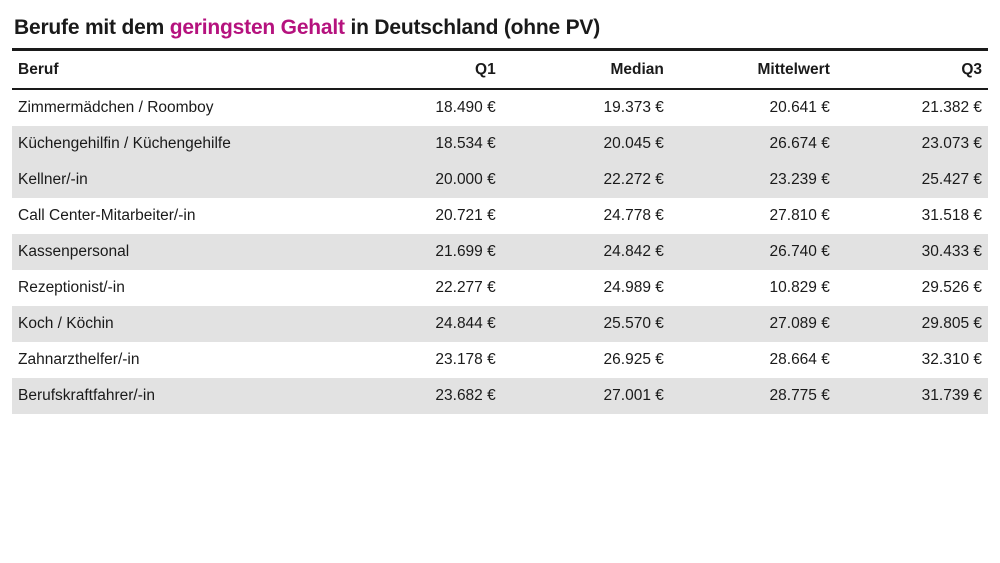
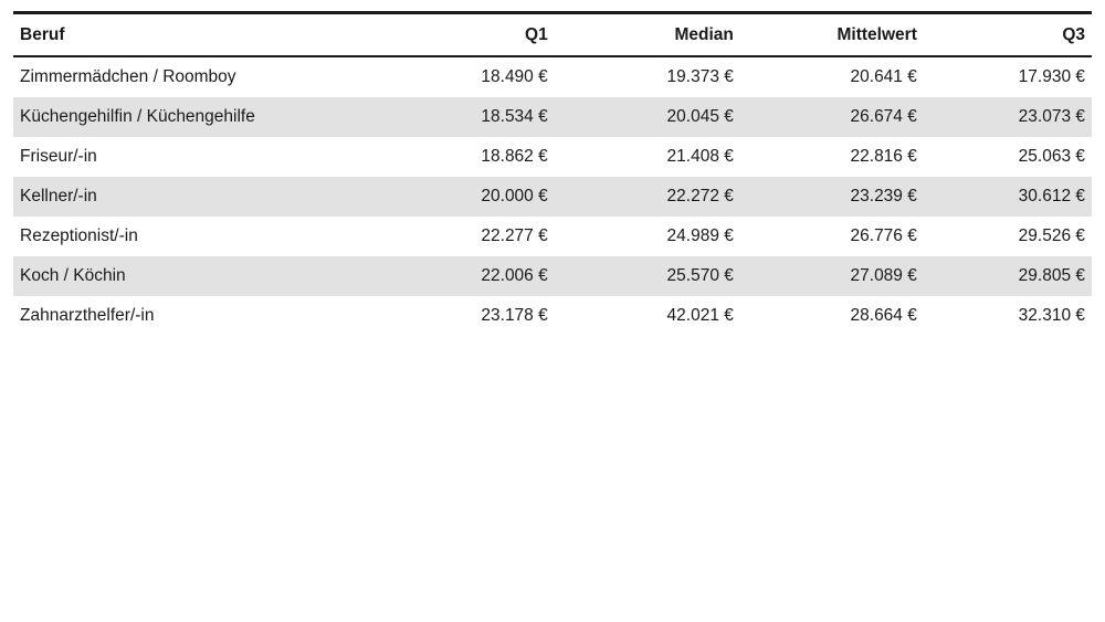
- Berufe mit dem geringsten Gehalt in Deutschland (ohne PV)
  Beruf	Q1	Median	Mittelwert	Q3
- Zimmermädchen / Roomboy	18.490 €	19.373 €	20.641 €	21.382 €
+ Zimmermädchen / Roomboy	18.490 €	19.373 €	20.641 €	17.930 €
  Küchengehilfin / Küchengehilfe	18.534 €	20.045 €	26.674 €	23.073 €
+ Friseur/-in	18.862 €	21.408 €	22.816 €	25.063 €
- Kellner/-in	20.000 €	22.272 €	23.239 €	25.427 €
+ Kellner/-in	20.000 €	22.272 €	23.239 €	30.612 €
- Call Center-Mitarbeiter/-in	20.721 €	24.778 €	27.810 €	31.518 €
- Kassenpersonal	21.699 €	24.842 €	26.740 €	30.433 €
- Rezeptionist/-in	22.277 €	24.989 €	10.829 €	29.526 €
+ Rezeptionist/-in	22.277 €	24.989 €	26.776 €	29.526 €
- Koch / Köchin	24.844 €	25.570 €	27.089 €	29.805 €
+ Koch / Köchin	22.006 €	25.570 €	27.089 €	29.805 €
- Zahnarzthelfer/-in	23.178 €	26.925 €	28.664 €	32.310 €
+ Zahnarzthelfer/-in	23.178 €	42.021 €	28.664 €	32.310 €
- Berufskraftfahrer/-in	23.682 €	27.001 €	28.775 €	31.739 €
